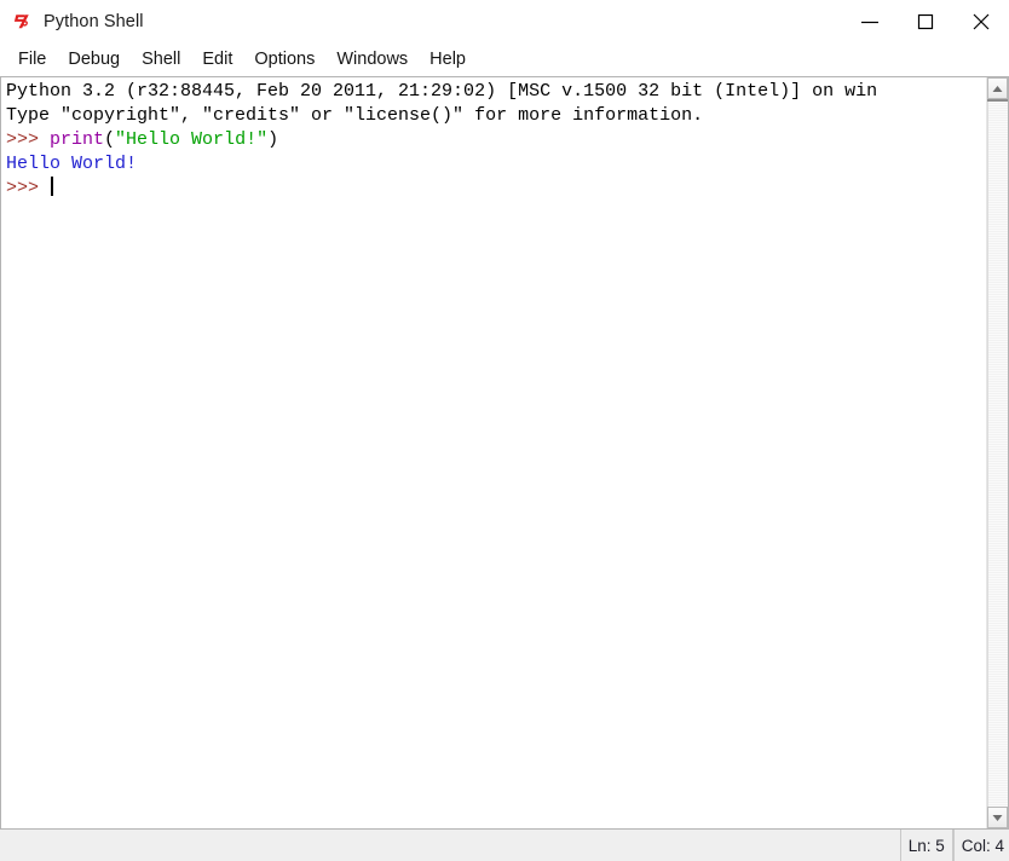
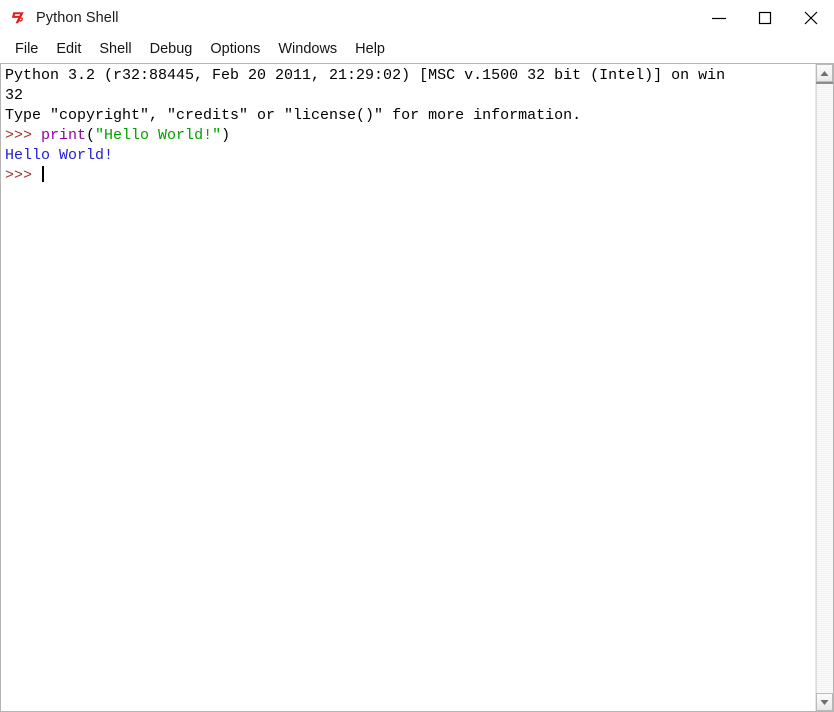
  Python Shell
  File
- Debug
+ Edit
  Shell
- Edit
+ Debug
  Options
  Windows
  Help
  Python 3.2 (r32:88445, Feb 20 2011, 21:29:02) [MSC v.1500 32 bit (Intel)] on win
+ 32
  Type "copyright", "credits" or "license()" for more information.
  >>> print("Hello World!")
  Hello World!
  >>>
- Ln: 5
- Col: 4
